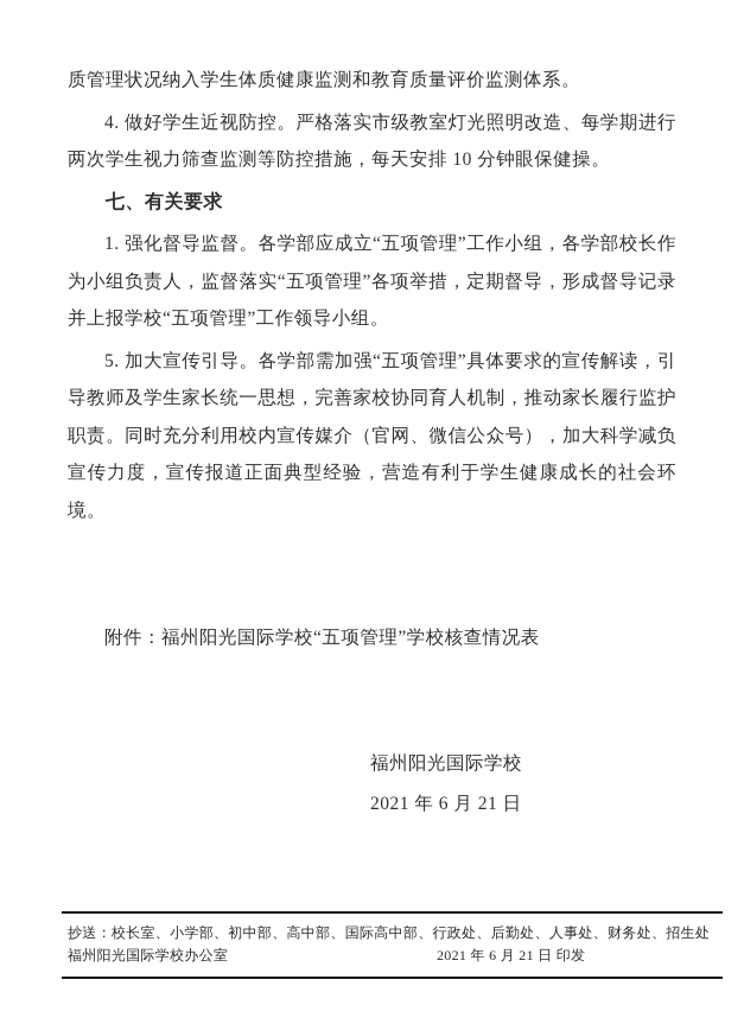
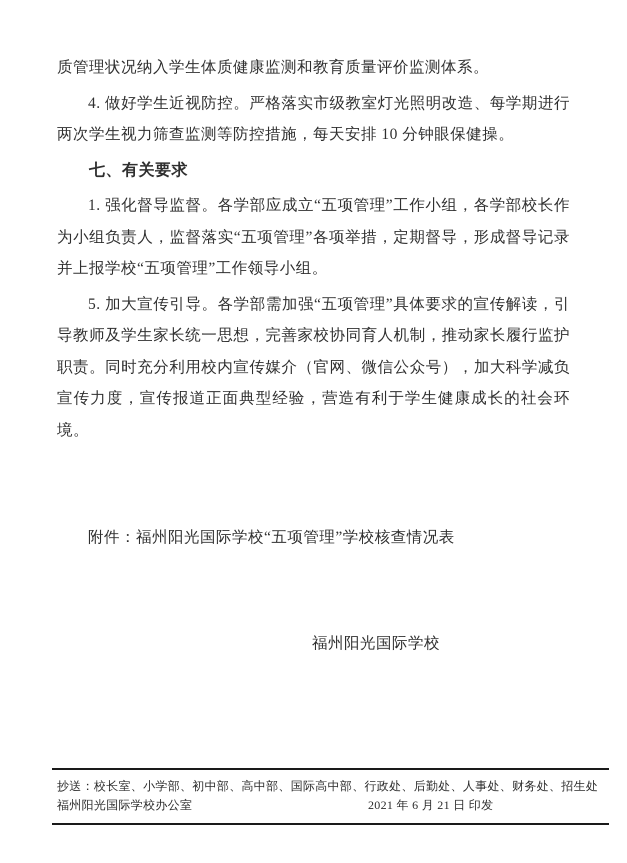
  质管理状况纳入学生体质健康监测和教育质量评价监测体系。
  4. 做好学生近视防控。严格落实市级教室灯光照明改造、每学期进行两次学生视力筛查监测等防控措施，每天安排 10 分钟眼保健操。
  七、有关要求
  1. 强化督导监督。各学部应成立“五项管理”工作小组，各学部校长作为小组负责人，监督落实“五项管理”各项举措，定期督导，形成督导记录并上报学校“五项管理”工作领导小组。
  5. 加大宣传引导。各学部需加强“五项管理”具体要求的宣传解读，引导教师及学生家长统一思想，完善家校协同育人机制，推动家长履行监护职责。同时充分利用校内宣传媒介（官网、微信公众号），加大科学减负宣传力度，宣传报道正面典型经验，营造有利于学生健康成长的社会环境。
  附件：福州阳光国际学校“五项管理”学校核查情况表
  福州阳光国际学校
- 2021 年 6 月 21 日
  抄送：校长室、小学部、初中部、高中部、国际高中部、行政处、后勤处、人事处、财务处、招生处
  福州阳光国际学校办公室
  2021 年 6 月 21 日 印发
